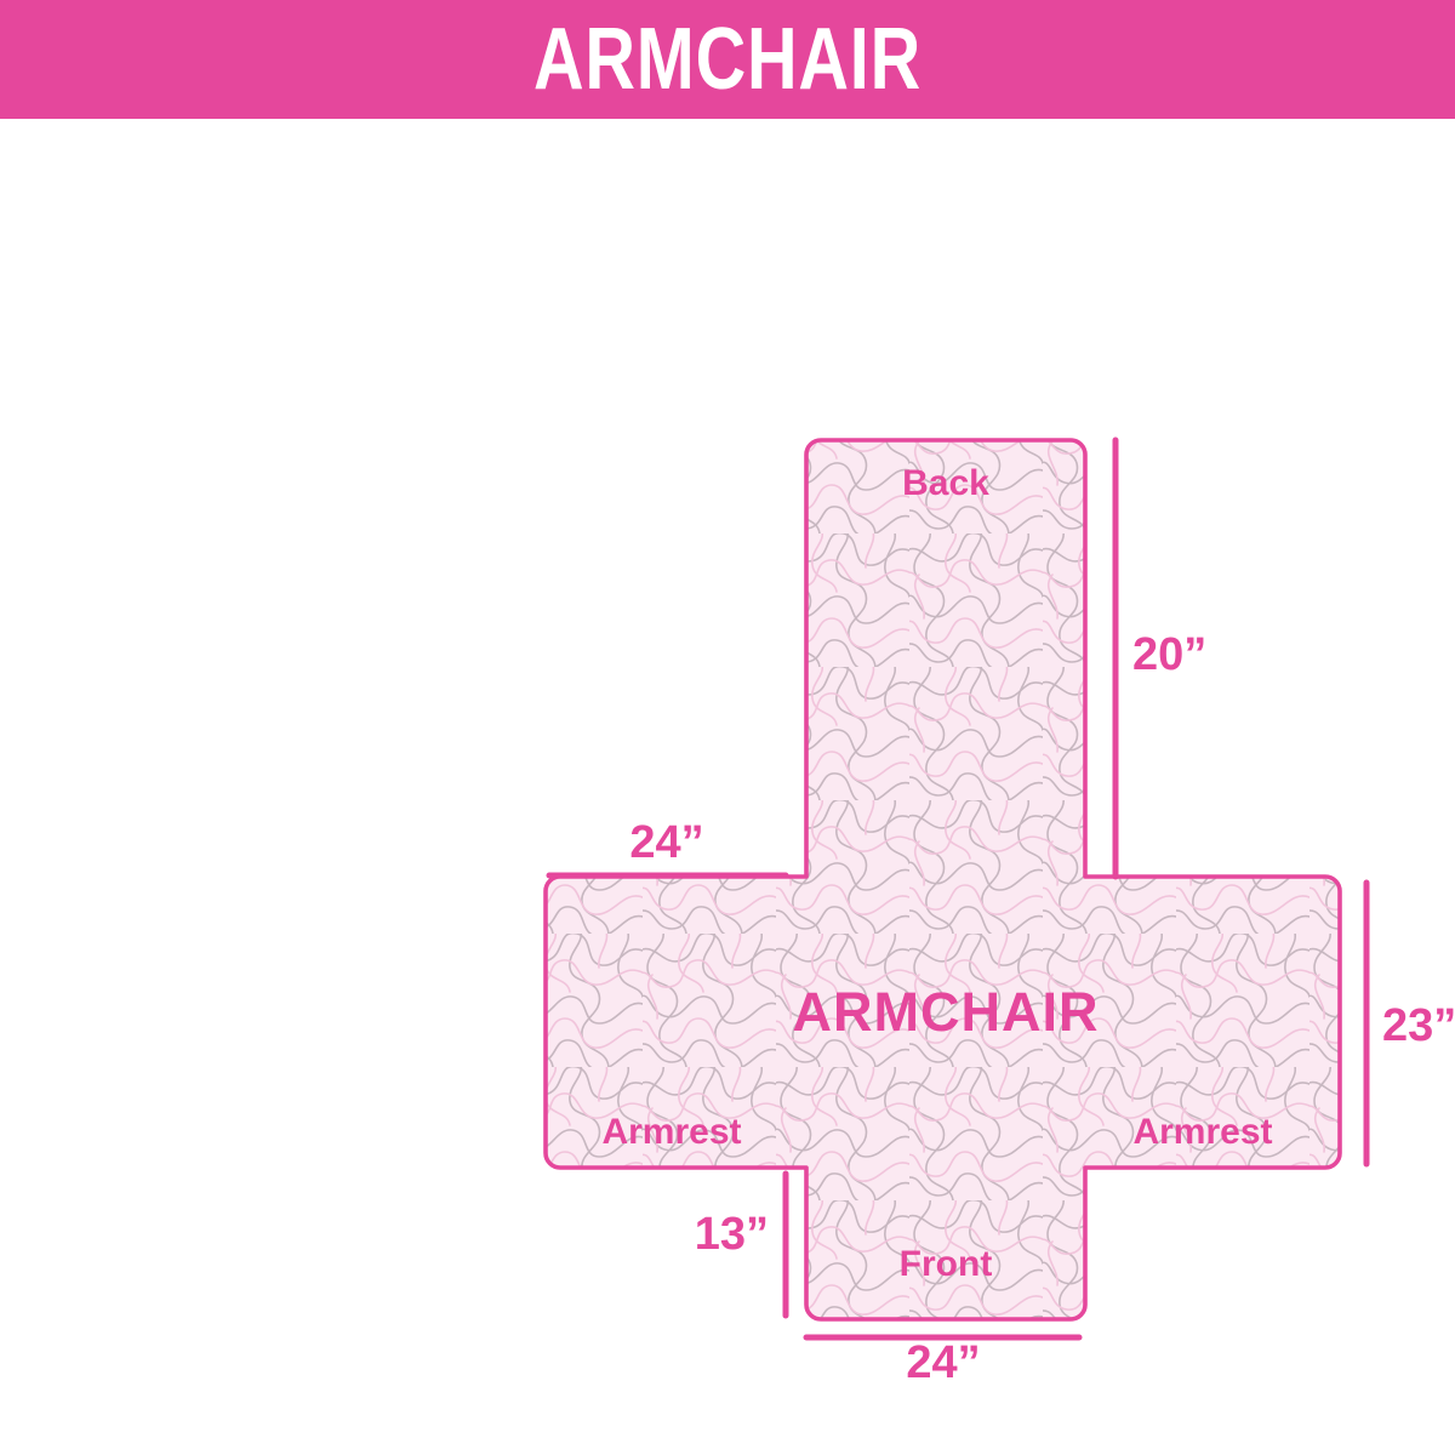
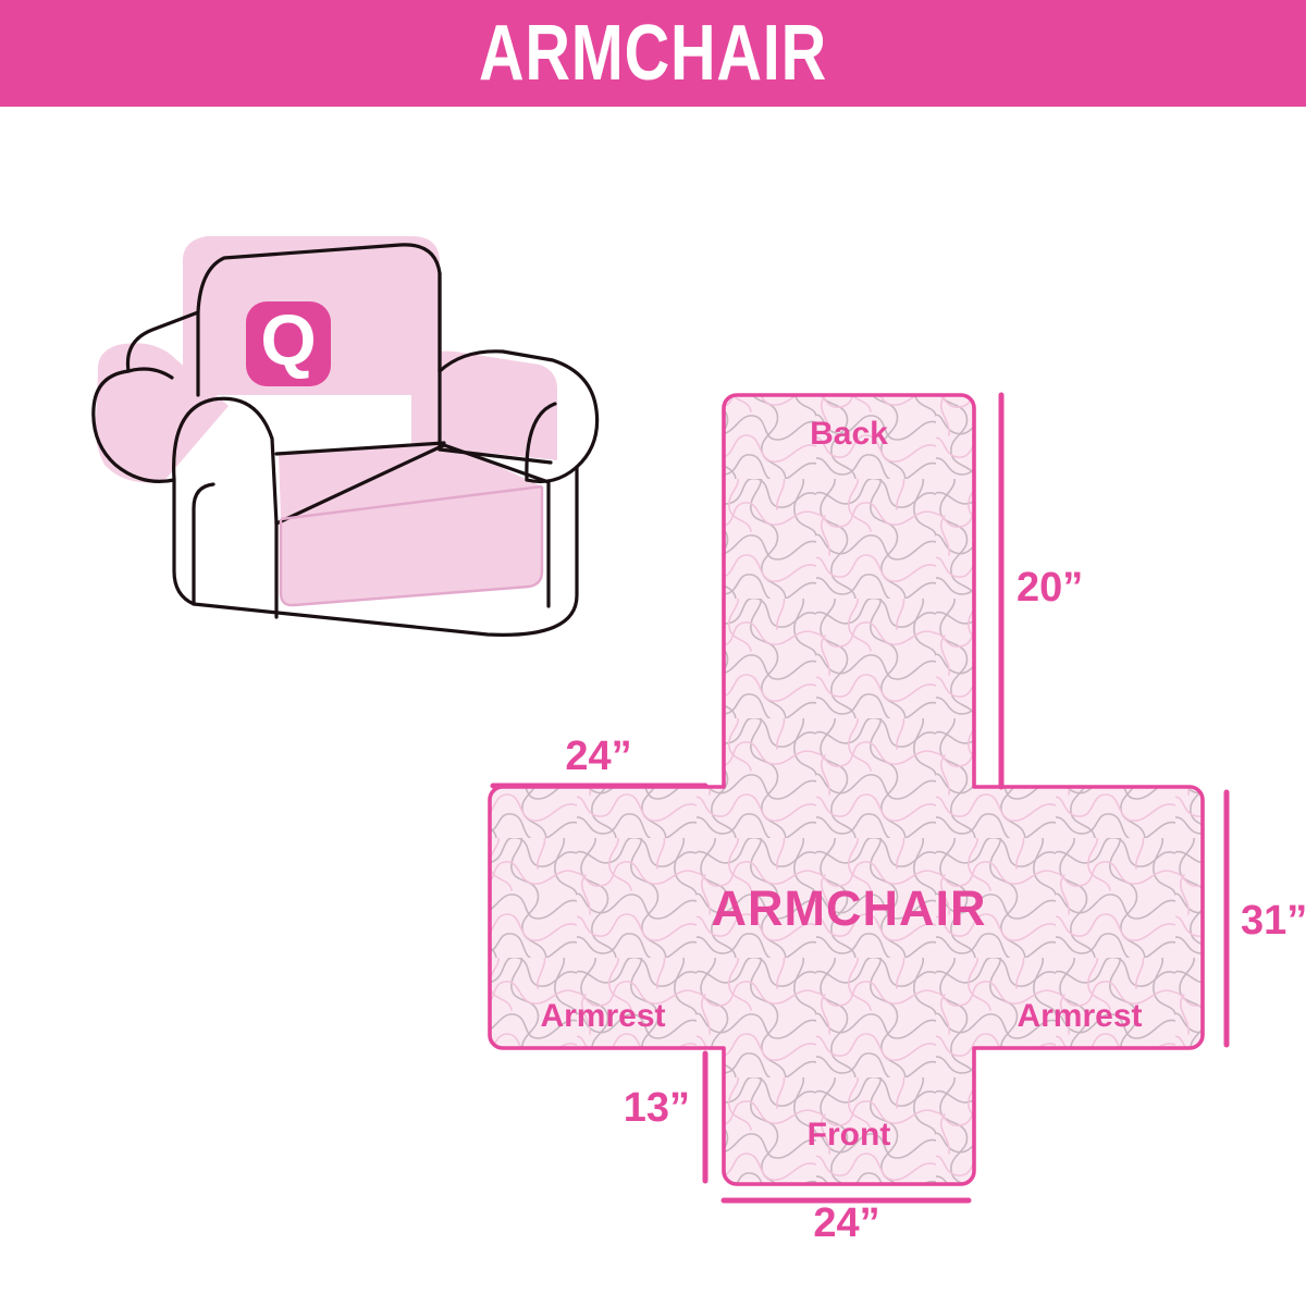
  ARMCHAIR
+ Q
  Back
  ARMCHAIR
  Armrest
  Armrest
  Front
  20”
  24”
- 23”
+ 31”
  13”
  24”
